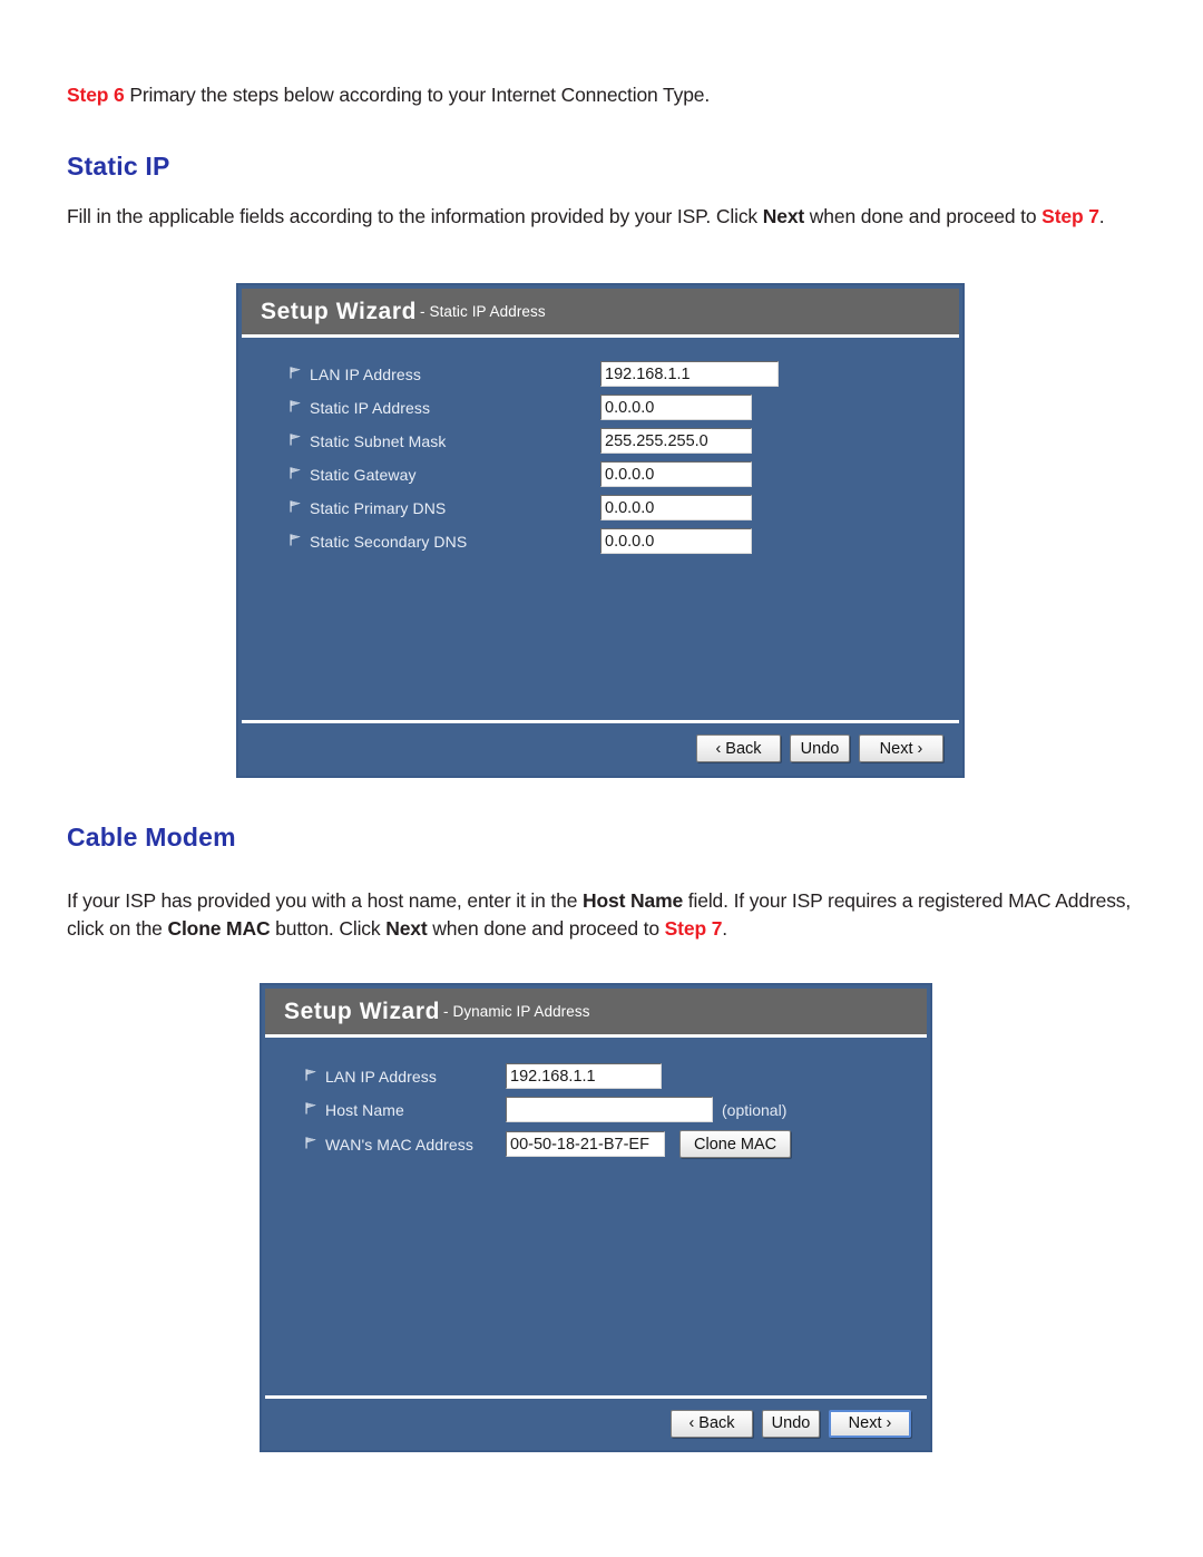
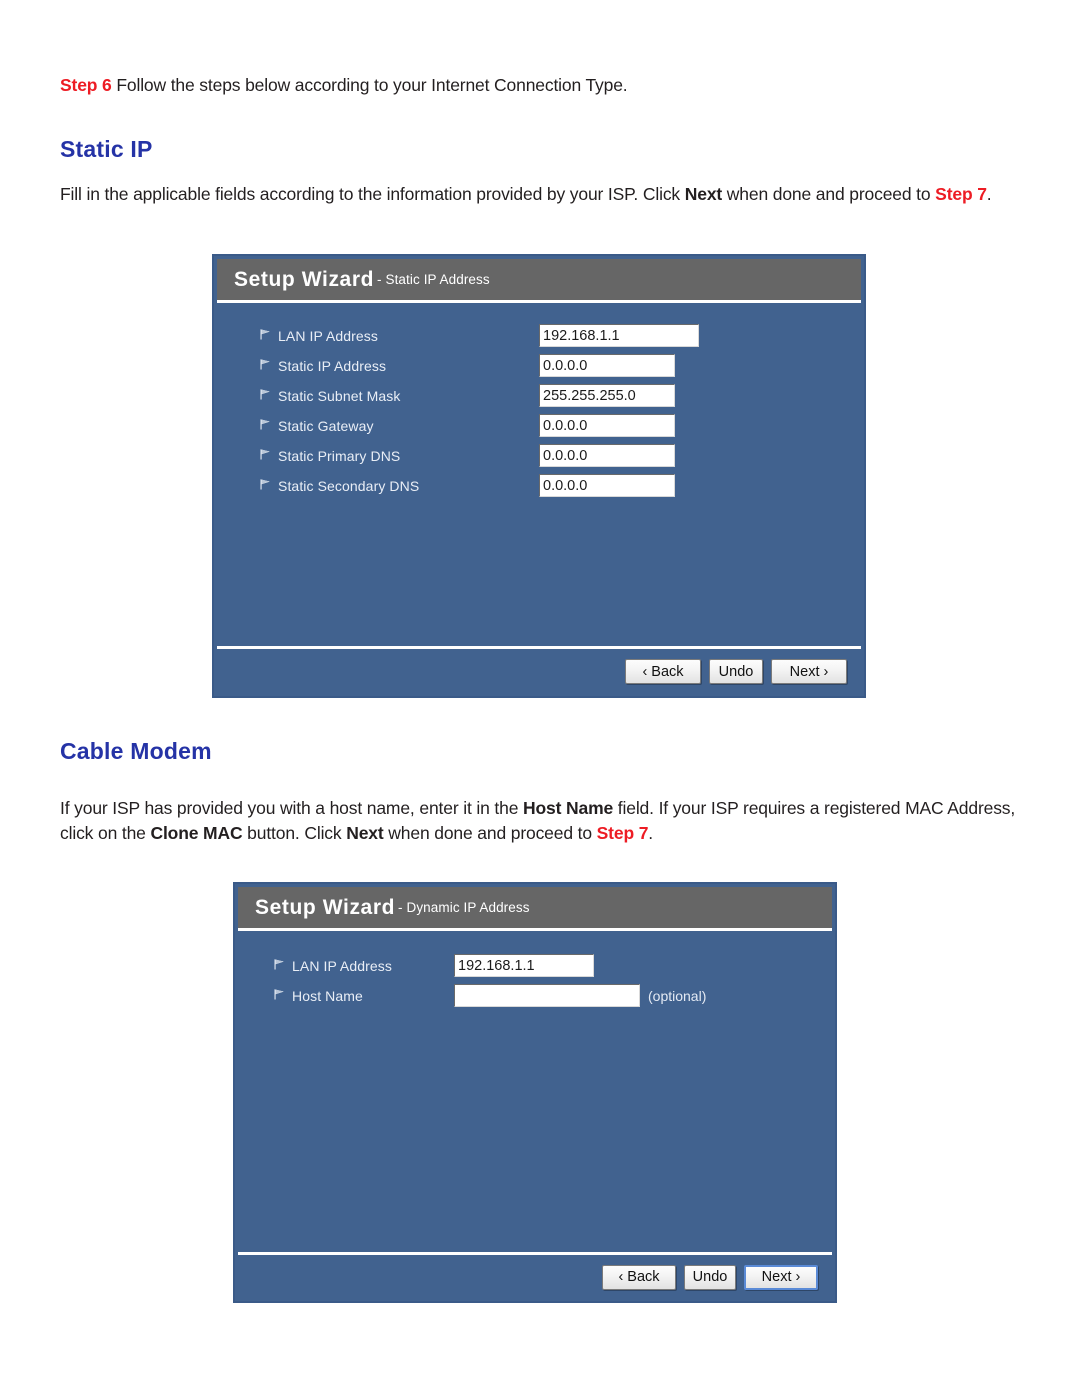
- Step 6 Primary the steps below according to your Internet Connection Type.
+ Step 6 Follow the steps below according to your Internet Connection Type.
  Static IP
  Fill in the applicable fields according to the information provided by your ISP. Click Next when done and proceed to Step 7.
  Setup Wizard
  - Static IP Address
  LAN IP Address
  192.168.1.1
  Static IP Address
  0.0.0.0
  Static Subnet Mask
  255.255.255.0
  Static Gateway
  0.0.0.0
  Static Primary DNS
  0.0.0.0
  Static Secondary DNS
  0.0.0.0
  ‹ Back
  Undo
  Next ›
  Cable Modem
  If your ISP has provided you with a host name, enter it in the Host Name field. If your ISP requires a registered MAC Address, click on the Clone MAC button. Click Next when done and proceed to Step 7.
  Setup Wizard
  - Dynamic IP Address
  LAN IP Address
  192.168.1.1
  Host Name
  (optional)
- WAN's MAC Address
- 00-50-18-21-B7-EF
- Clone MAC
  ‹ Back
  Undo
  Next ›
